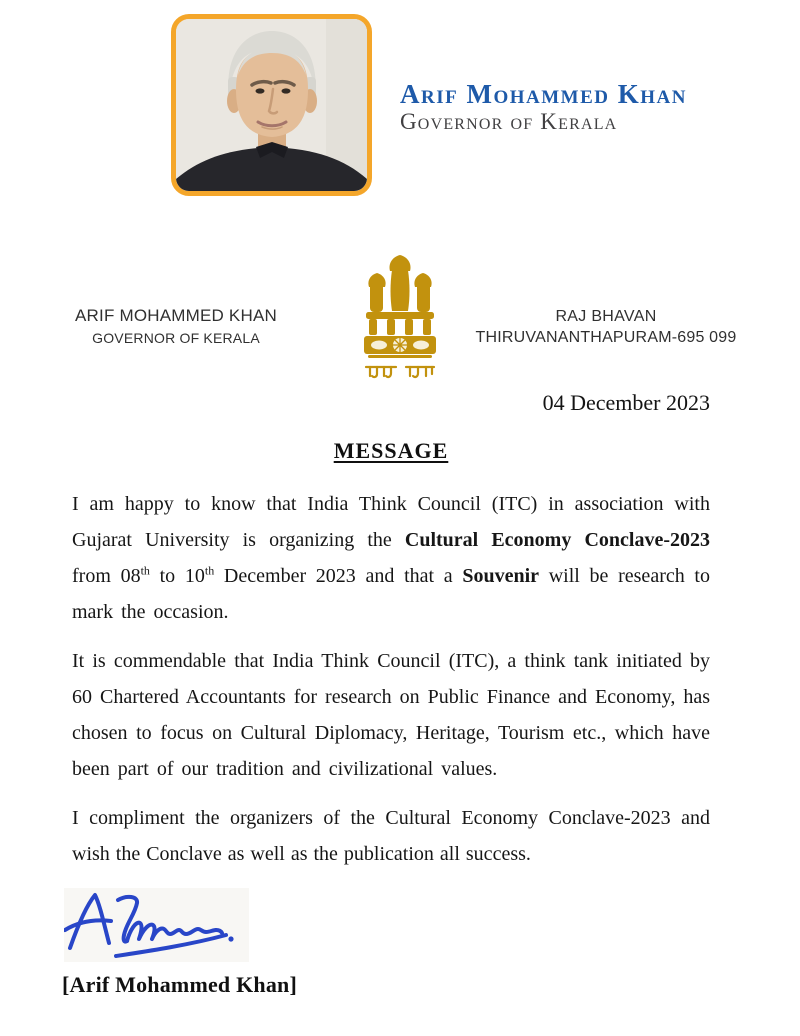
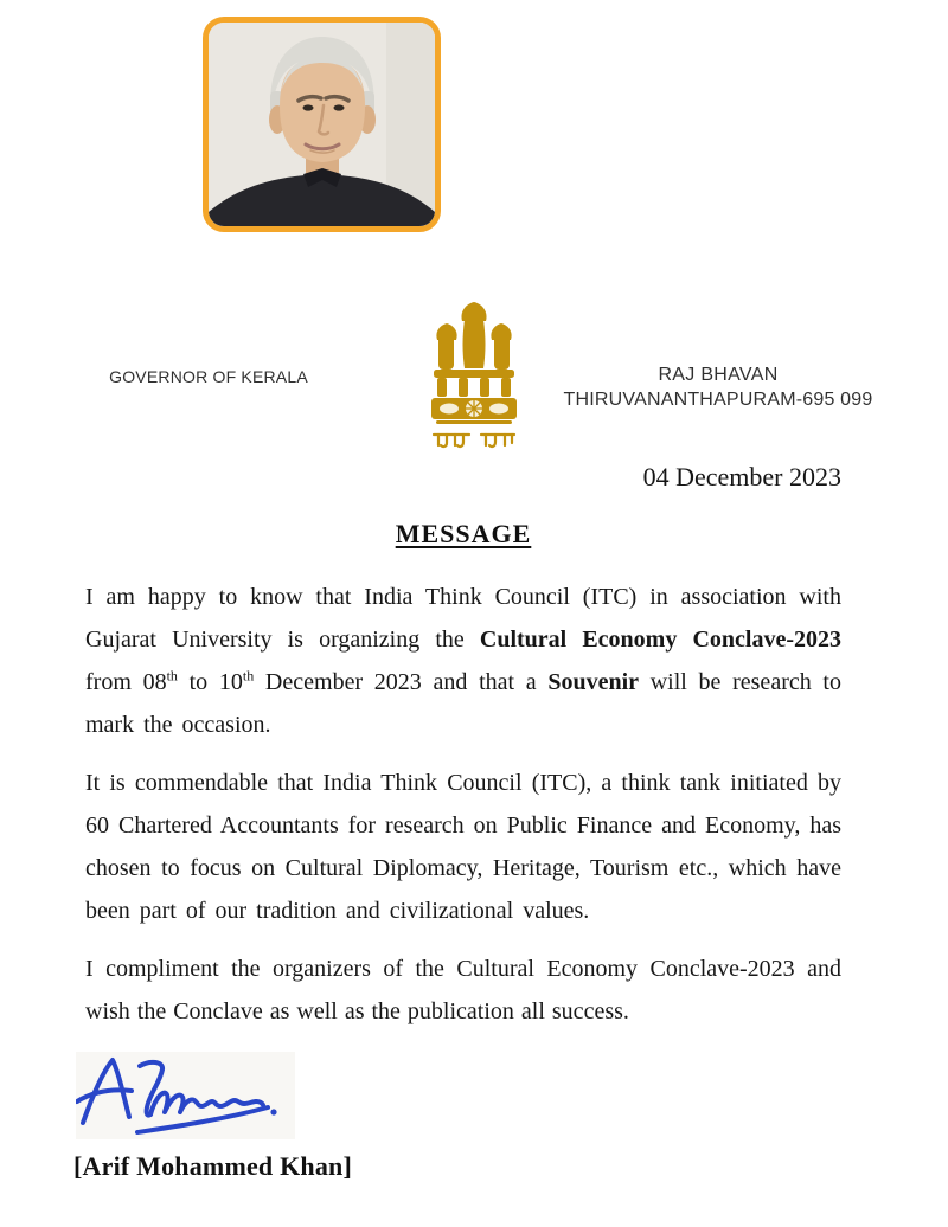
- Arif Mohammed Khan
- Governor of Kerala
- ARIF MOHAMMED KHAN
  GOVERNOR OF KERALA
  RAJ BHAVAN
  THIRUVANANTHAPURAM-695 099
  04 December 2023
  MESSAGE
  I am happy to know that India Think Council (ITC) in association with Gujarat University is organizing the Cultural Economy Conclave-2023 from 08th to 10th December 2023 and that a Souvenir will be research to mark the occasion.
  It is commendable that India Think Council (ITC), a think tank initiated by 60 Chartered Accountants for research on Public Finance and Economy, has chosen to focus on Cultural Diplomacy, Heritage, Tourism etc., which have been part of our tradition and civilizational values.
  I compliment the organizers of the Cultural Economy Conclave-2023 and wish the Conclave as well as the publication all success.
  [Arif Mohammed Khan]
